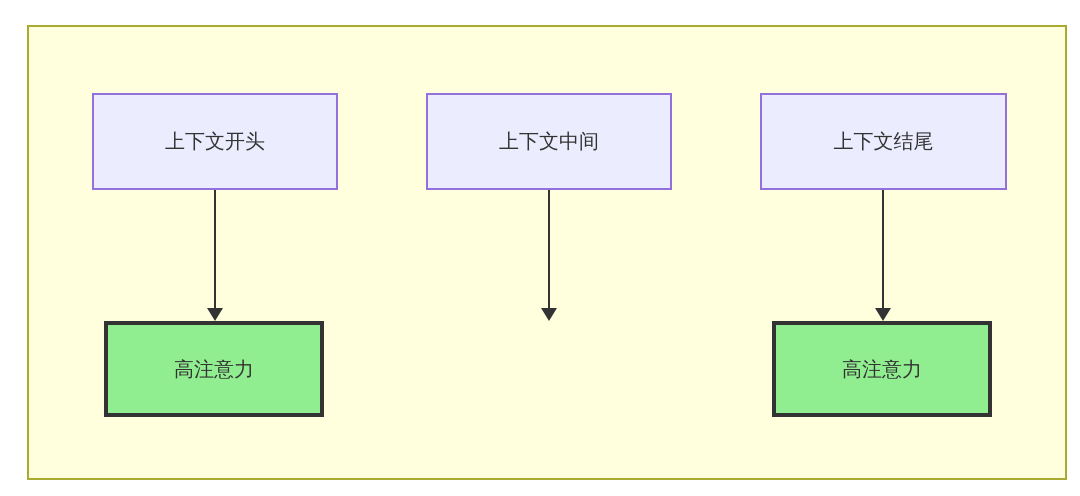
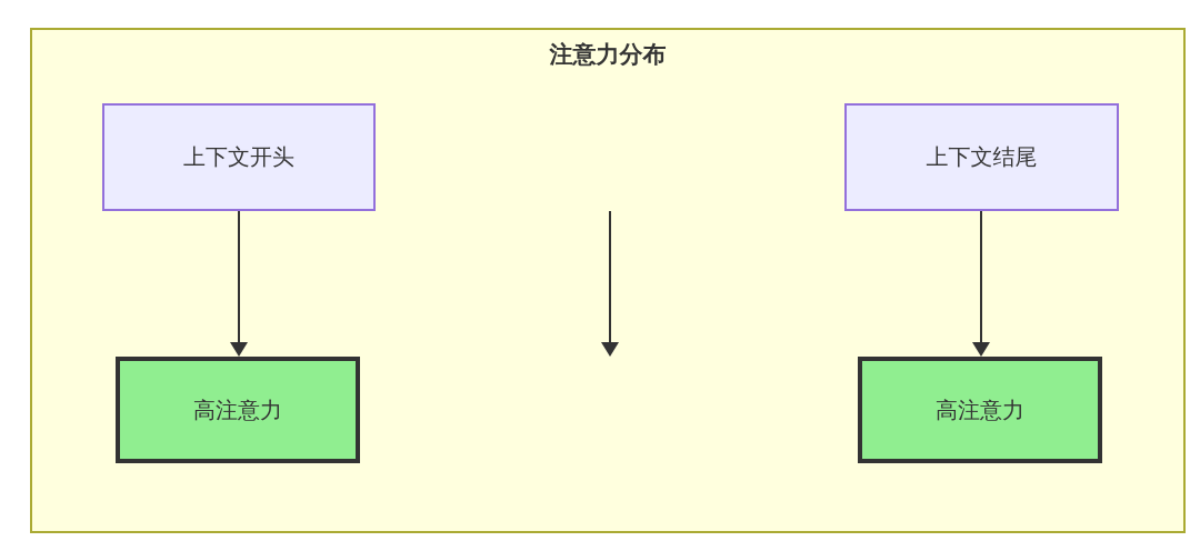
+ 注意力分布
  上下文开头
  高注意力
- 上下文中间
  上下文结尾
  高注意力
